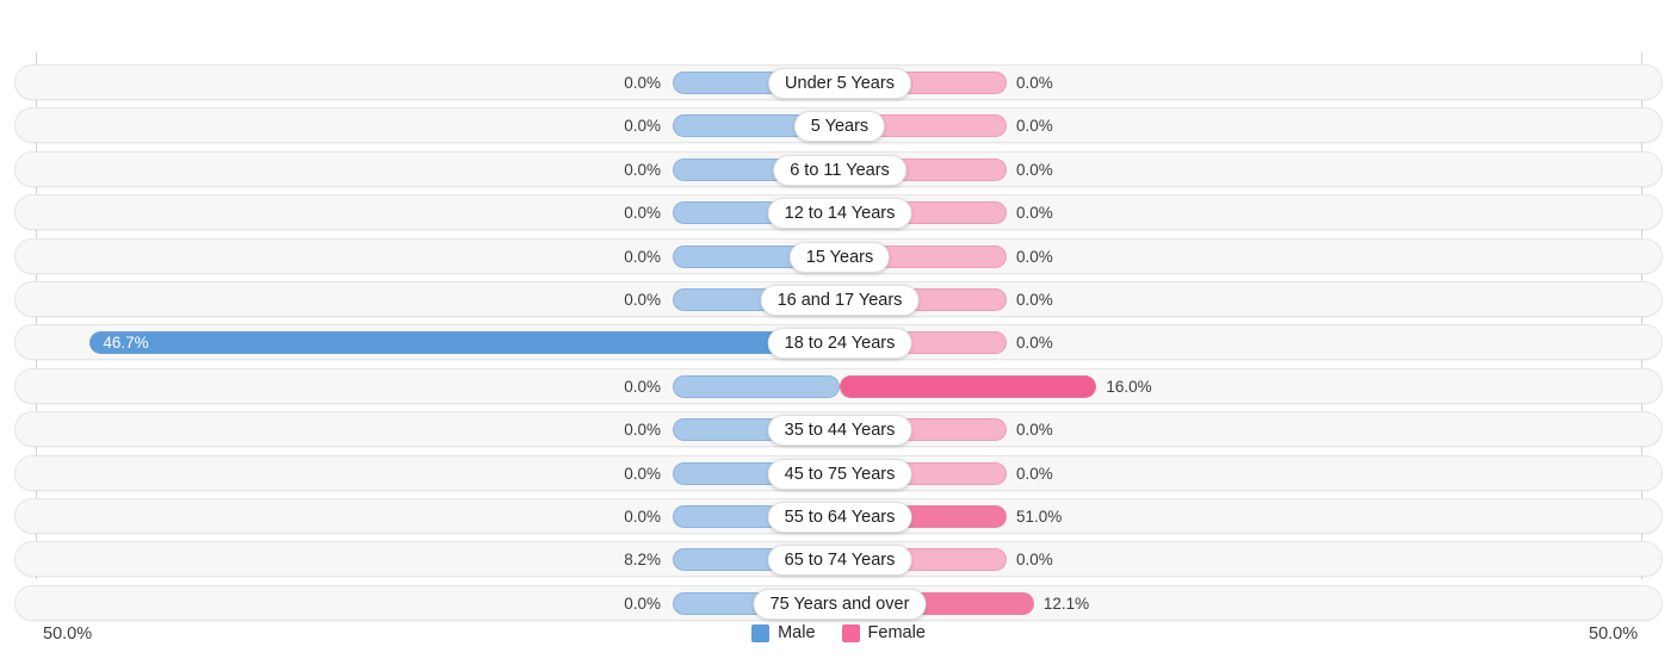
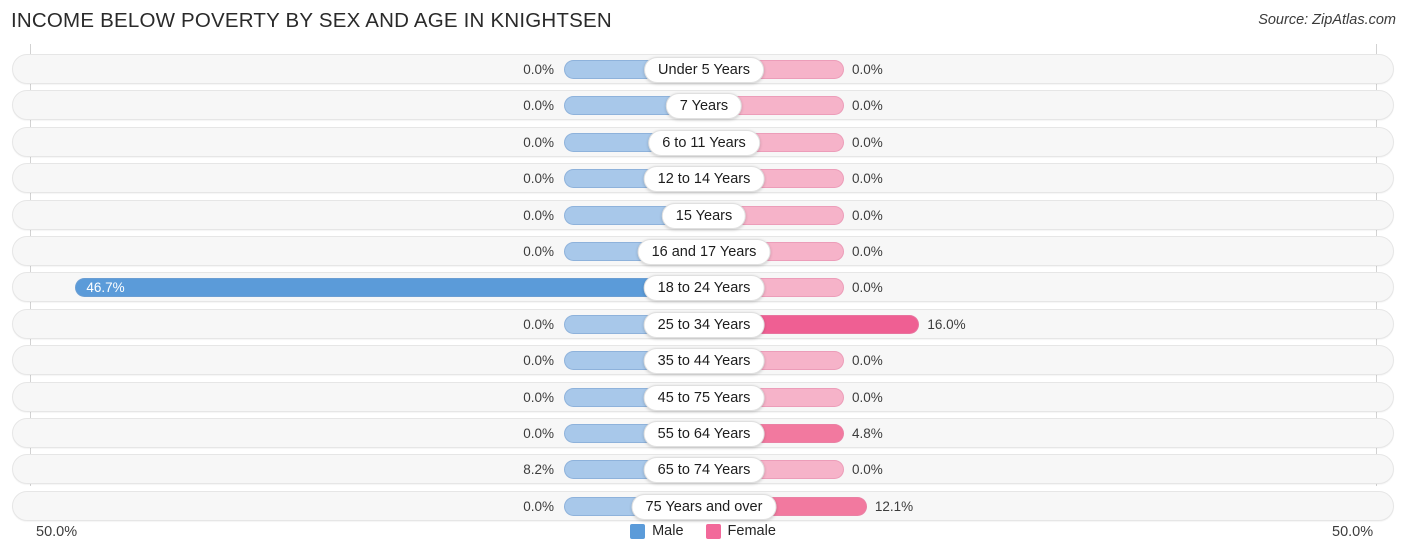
+ INCOME BELOW POVERTY BY SEX AND AGE IN KNIGHTSEN
+ Source: ZipAtlas.com
  0.0%
  0.0%
  Under 5 Years
  0.0%
  0.0%
- 5 Years
+ 7 Years
  0.0%
  0.0%
  6 to 11 Years
  0.0%
  0.0%
  12 to 14 Years
  0.0%
  0.0%
  15 Years
  0.0%
  0.0%
  16 and 17 Years
  46.7%
  0.0%
  18 to 24 Years
  0.0%
  16.0%
+ 25 to 34 Years
  0.0%
  0.0%
  35 to 44 Years
  0.0%
  0.0%
  45 to 75 Years
  0.0%
- 51.0%
+ 4.8%
  55 to 64 Years
  8.2%
  0.0%
  65 to 74 Years
  0.0%
  12.1%
  75 Years and over
  50.0%
  50.0%
  Male
  Female
